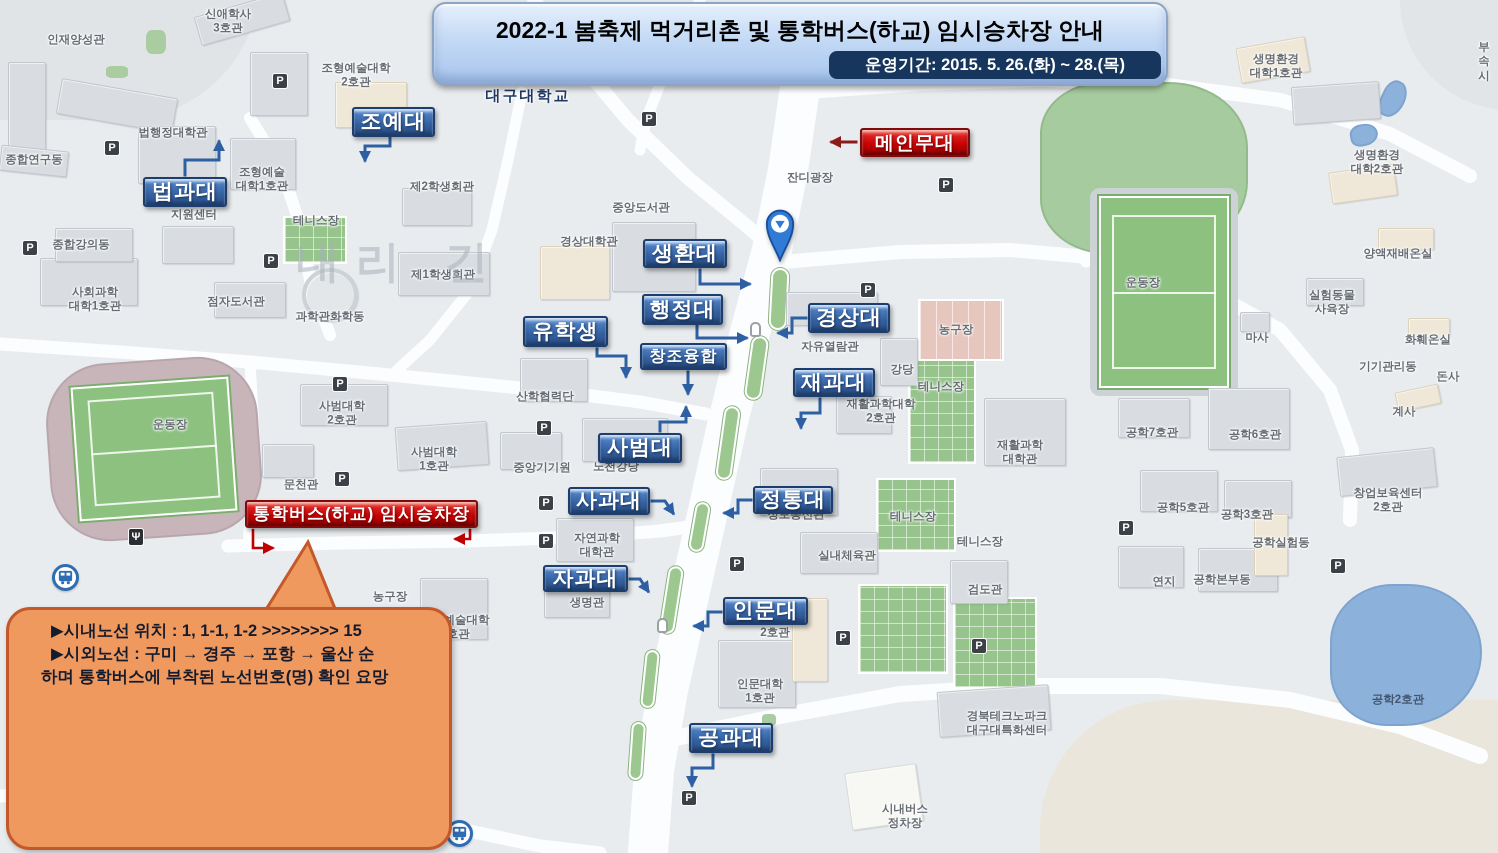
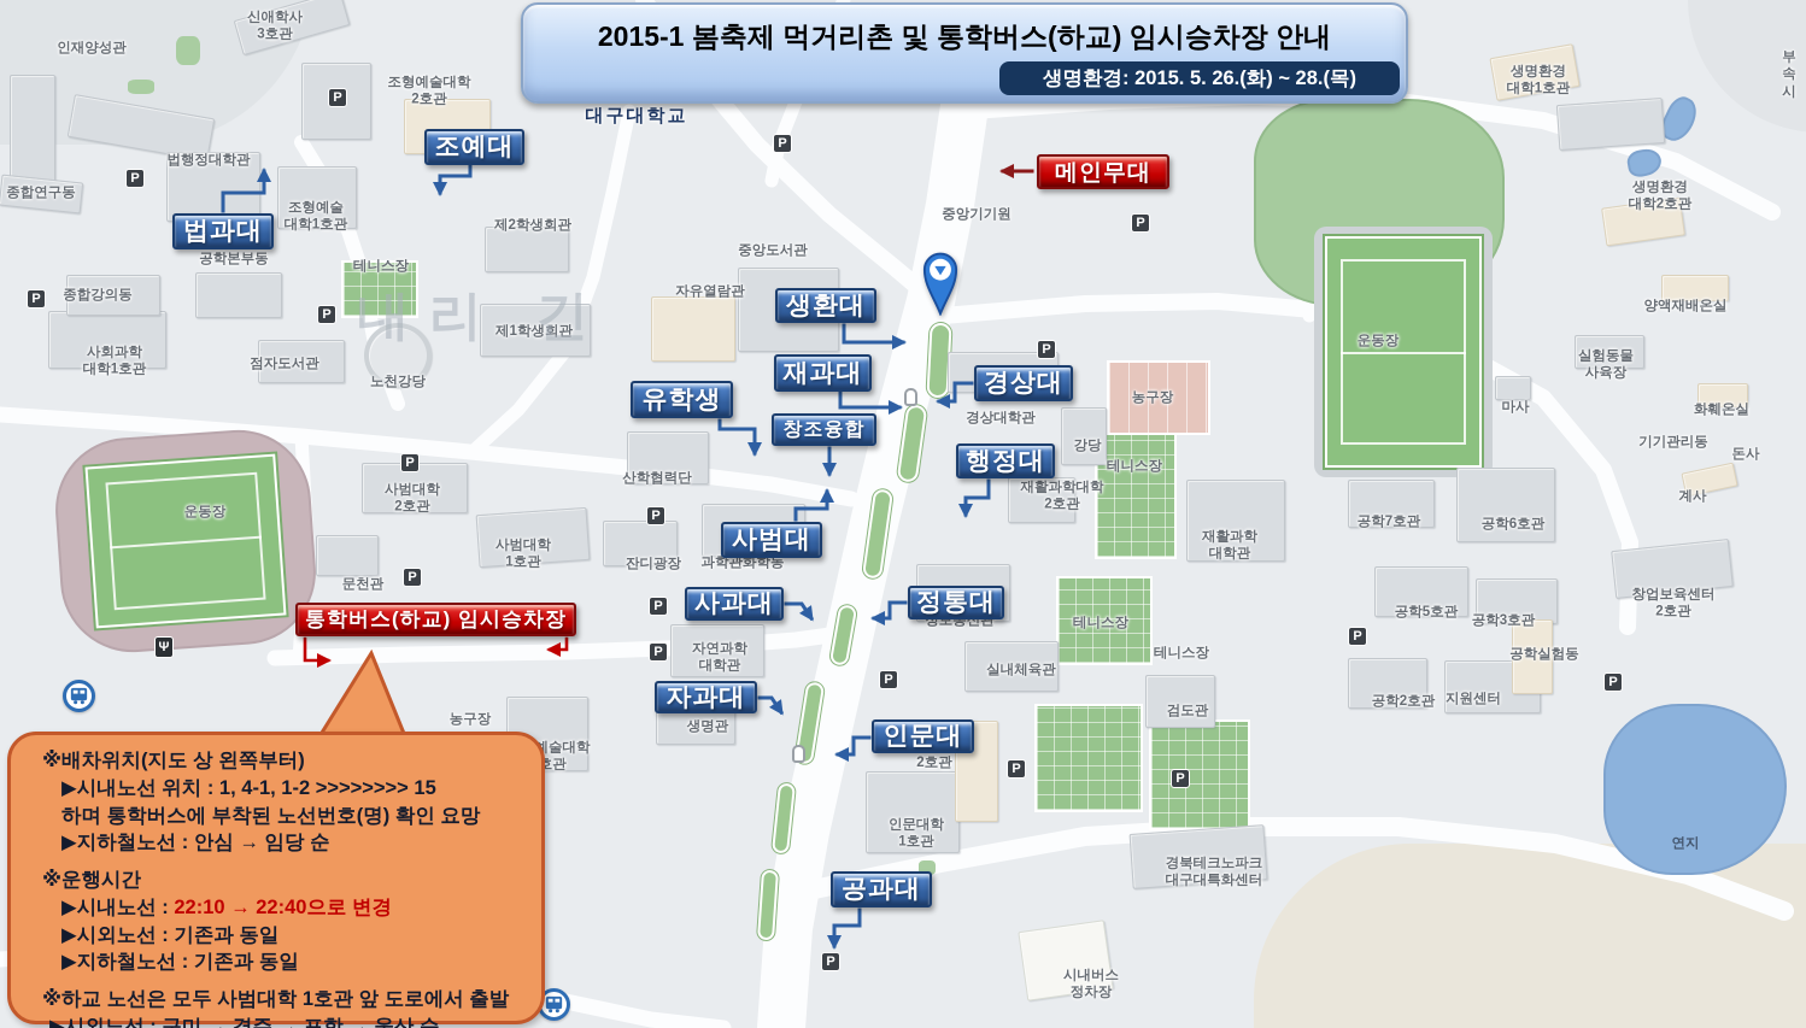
  인재양성관
  신애학사
  3호관
  조형예술대학
  2호관
  대구대학교
  제2학생회관
  중앙도서관
- 경상대학관
+ 자유열람관
- 잔디광장
+ 중앙기기원
  종합연구동
  법행정대학관
  조형예술
  대학1호관
- 지원센터
+ 공학본부동
  테니스장
  종합강의동
  사회과학
  대학1호관
  점자도서관
- 과학관화학동
+ 노천강당
  제1학생회관
  산학협력단
- 중앙기기원
+ 잔디광장
- 노천강당
+ 과학관화학동
  사범대학
  2호관
  사범대학
  1호관
  문천관
  운동장
  자연과학
  대학관
  생명관
  농구장
- 자유열람관
+ 경상대학관
  강당
  농구장
  테니스장
  재활과학대학
  2호관
  재활과학
  대학관
  테니스장
  테니스장
  정보통신관
  실내체육관
  검도관
  인문대학
  1호관
  2호관
  경북테크노파크
  대구대특화센터
  시내버스
  정차장
  공학7호관
  공학6호관
  공학5호관
  공학3호관
  창업보육센터
  2호관
  공학실험동
- 연지
+ 공학2호관
- 공학본부동
+ 지원센터
  계사
  돈사
  기기관리동
  화훼온실
  마사
  실험동물
  사육장
  양액재배온실
  생명환경
  대학1호관
  생명환경
  대학2호관
  운동장
- 공학2호관
+ 연지
  부속
  시
  내리 긴
  P
  P
  P
  P
  P
  P
  P
  P
  P
  P
  P
  P
  P
  P
  P
  P
  P
  P
  Ψ
  조예대
  법과대
  생환대
- 행정대
+ 재과대
  유학생
  창조융합
  경상대
- 재과대
+ 행정대
  사범대
  사과대
  정통대
  자과대
  인문대
  공과대
  메인무대
  통학버스(하교) 임시승차장
- 2022-1 봄축제 먹거리촌 및 통학버스(하교) 임시승차장 안내
+ 2015-1 봄축제 먹거리촌 및 통학버스(하교) 임시승차장 안내
- 운영기간: 2015. 5. 26.(화) ~ 28.(목)
+ 생명환경: 2015. 5. 26.(화) ~ 28.(목)
+ ※배차위치(지도 상 왼쪽부터)
- ▶시내노선 위치 : 1, 1-1, 1-2 >>>>>>>> 15
+ ▶시내노선 위치 : 1, 4-1, 1-2 >>>>>>>> 15
- ▶시외노선 : 구미 → 경주 → 포항 → 울산 순
+ 하며 통학버스에 부착된 노선번호(명) 확인 요망
+ ▶지하철노선 : 안심 → 임당 순
+ ※운행시간
+ ▶시내노선 : 22:10 → 22:40으로 변경
+ ▶시외노선 : 기존과 동일
+ ▶지하철노선 : 기존과 동일
+ ※하교 노선은 모두 사범대학 1호관 앞 도로에서 출발
- 하며 통학버스에 부착된 노선번호(명) 확인 요망
+ ▶시외노선 : 구미 → 경주 → 포항 → 울산 순
